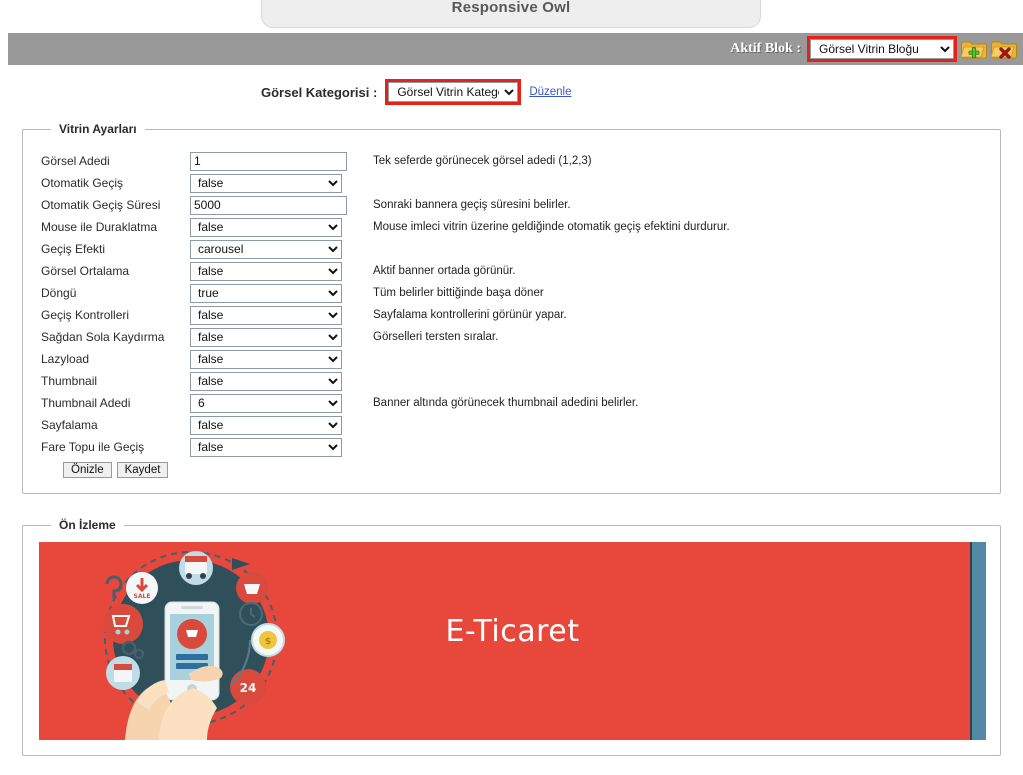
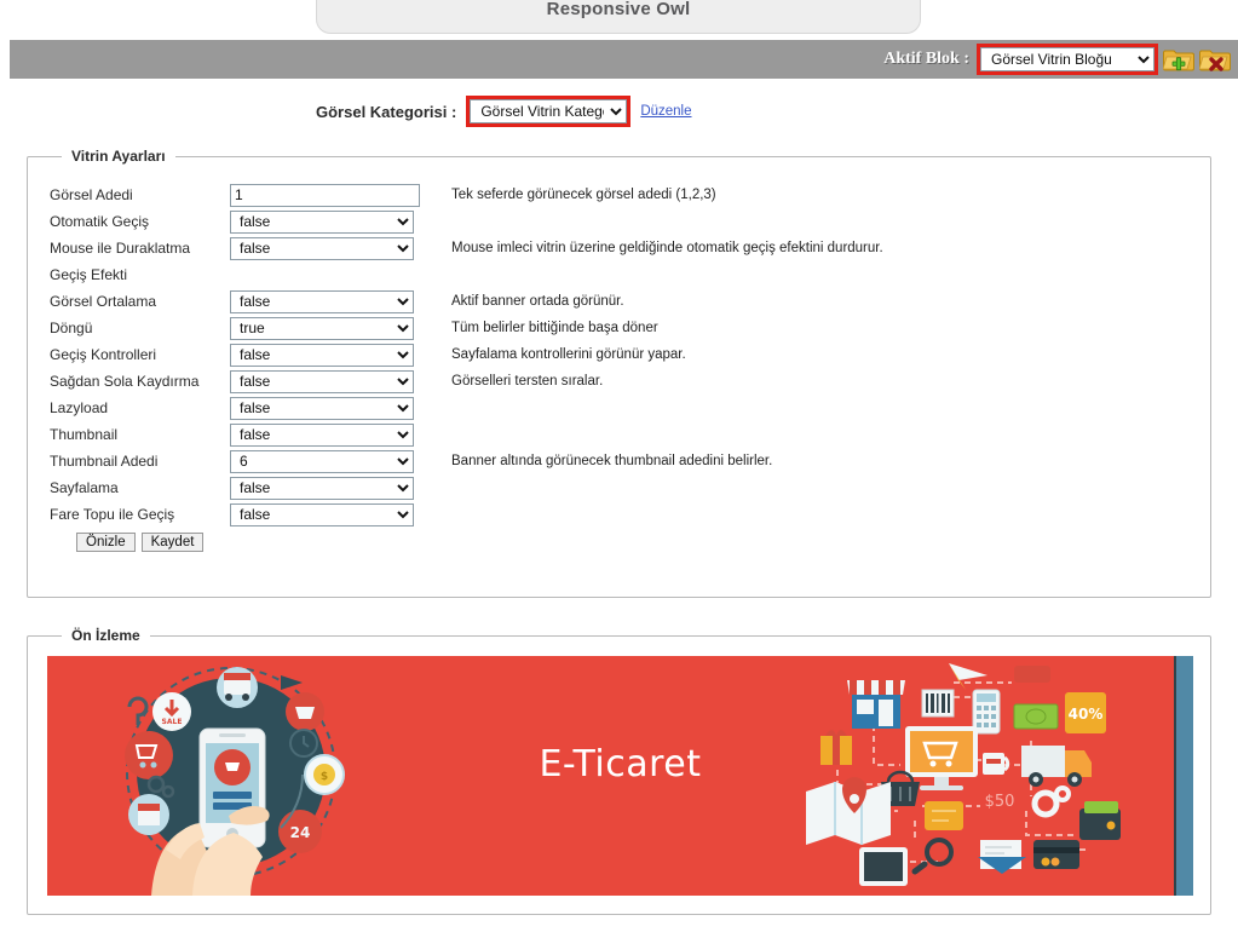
  Responsive Owl
  Aktif Blok :
  Görsel Vitrin Bloğu
  Görsel Kategorisi :
  Görsel Vitrin Kateg
  Düzenle
  Vitrin Ayarları
  Görsel Adedi
  1
  Tek seferde görünecek görsel adedi (1,2,3)
  Otomatik Geçiş
  false
- Otomatik Geçiş Süresi
- 5000
- Sonraki bannera geçiş süresini belirler.
  Mouse ile Duraklatma
  false
  Mouse imleci vitrin üzerine geldiğinde otomatik geçiş efektini durdurur.
  Geçiş Efekti
- carousel
  Görsel Ortalama
  false
  Aktif banner ortada görünür.
  Döngü
  true
  Tüm belirler bittiğinde başa döner
  Geçiş Kontrolleri
  false
  Sayfalama kontrollerini görünür yapar.
  Sağdan Sola Kaydırma
  false
  Görselleri tersten sıralar.
  Lazyload
  false
  Thumbnail
  false
  Thumbnail Adedi
  6
  Banner altında görünecek thumbnail adedini belirler.
  Sayfalama
  false
  Fare Topu ile Geçiş
  false
  Önizle
  Kaydet
  Ön İzleme
  $
  24
  E-Ticaret
+ 40%
+ $50
